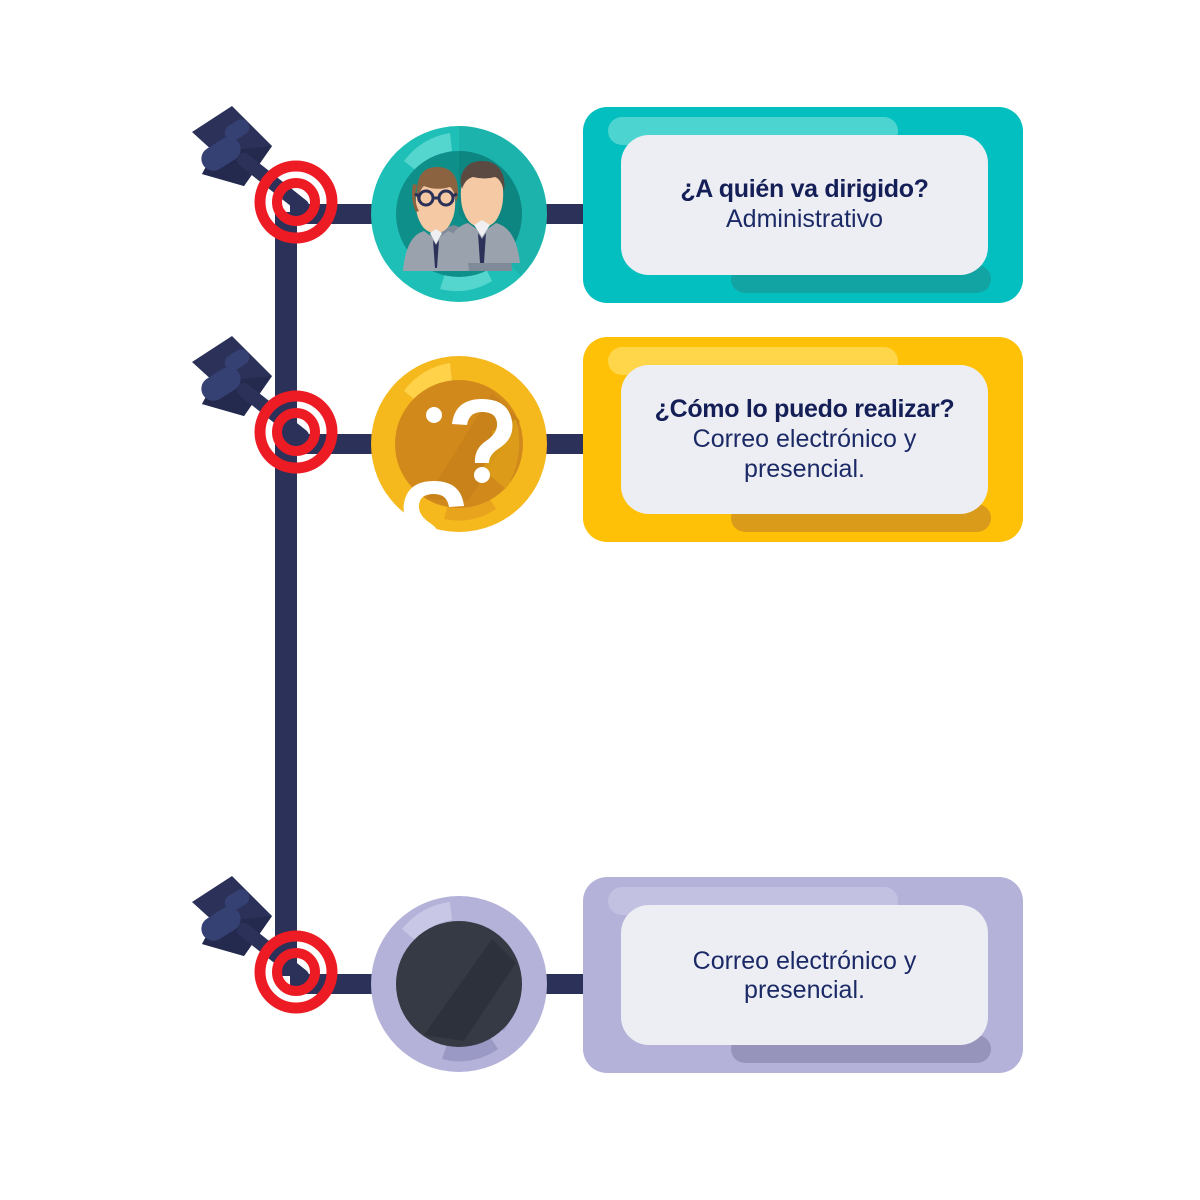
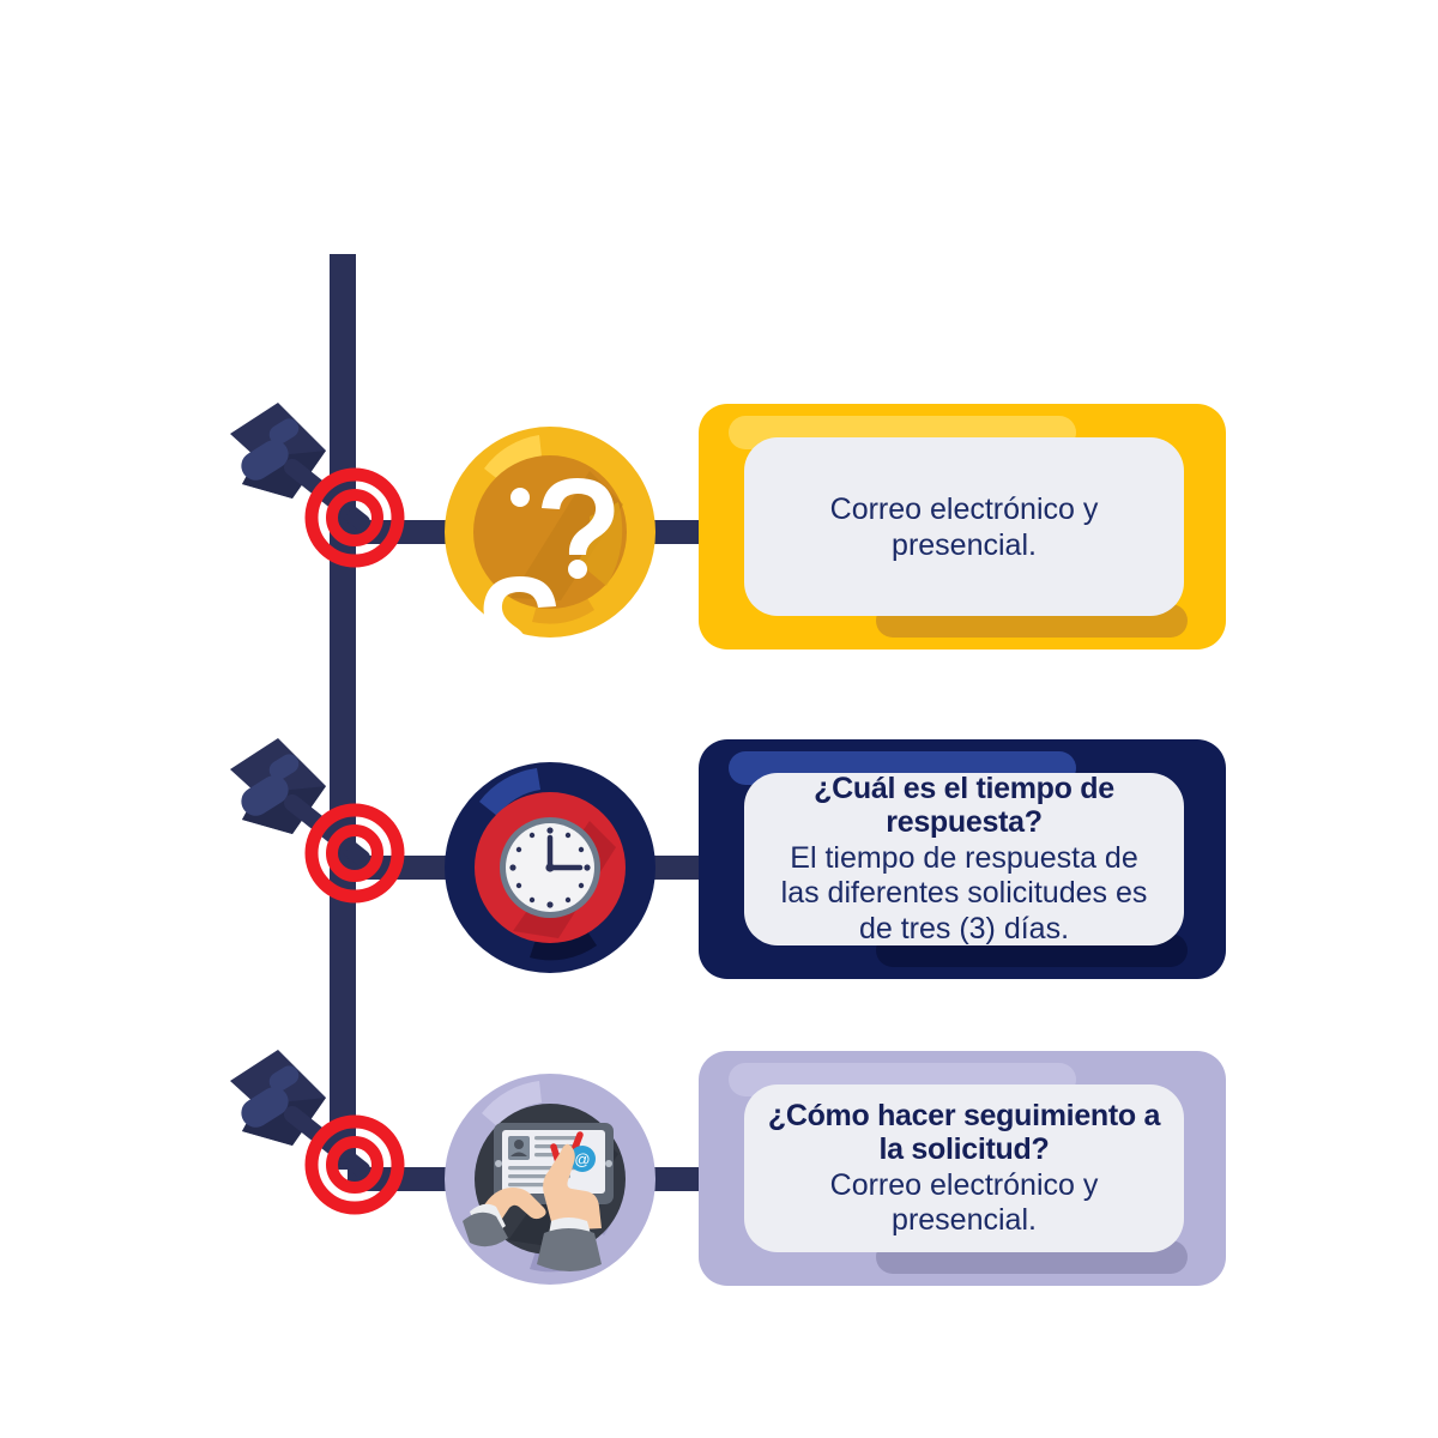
- ¿A quién va dirigido?
- Administrativo
- ¿Cómo lo puedo realizar?
  Correo electrónico y
  presencial.
+ ¿Cuál es el tiempo de respuesta?
+ El tiempo de respuesta de
+ las diferentes solicitudes es
+ de tres (3) días.
+ @
+ ¿Cómo hacer seguimiento a la solicitud?
  Correo electrónico y
  presencial.
